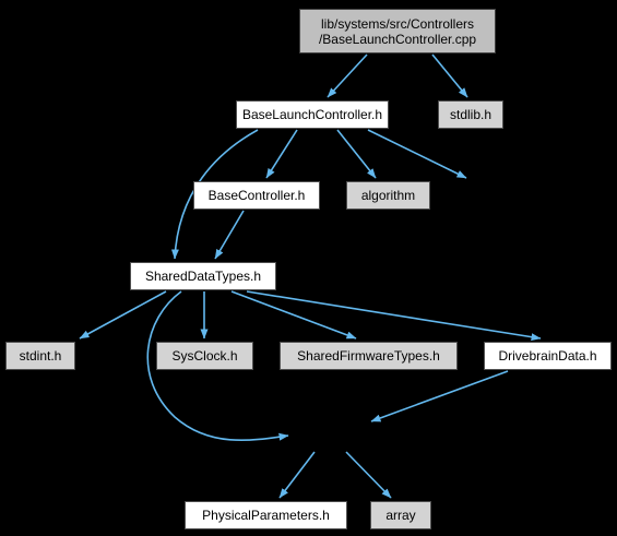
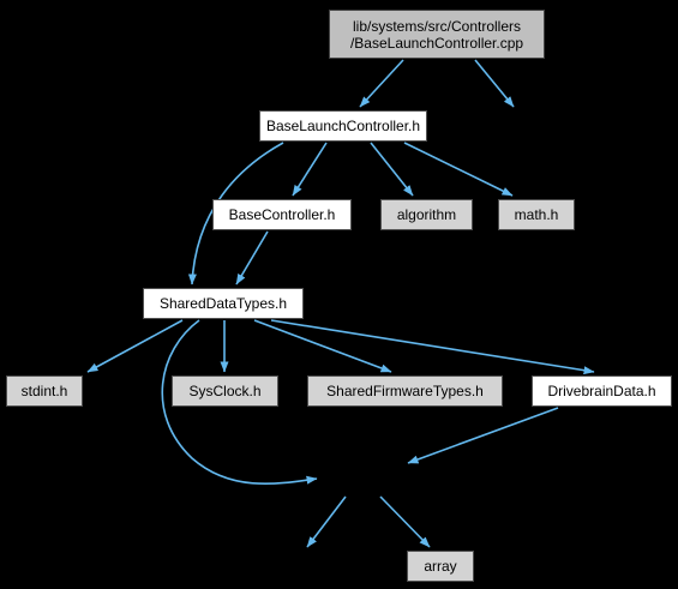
  lib/systems/src/Controllers
  /BaseLaunchController.cpp
  BaseLaunchController.h
- stdlib.h
  BaseController.h
  algorithm
+ math.h
  SharedDataTypes.h
  stdint.h
  SysClock.h
  SharedFirmwareTypes.h
  DrivebrainData.h
- PhysicalParameters.h
  array
